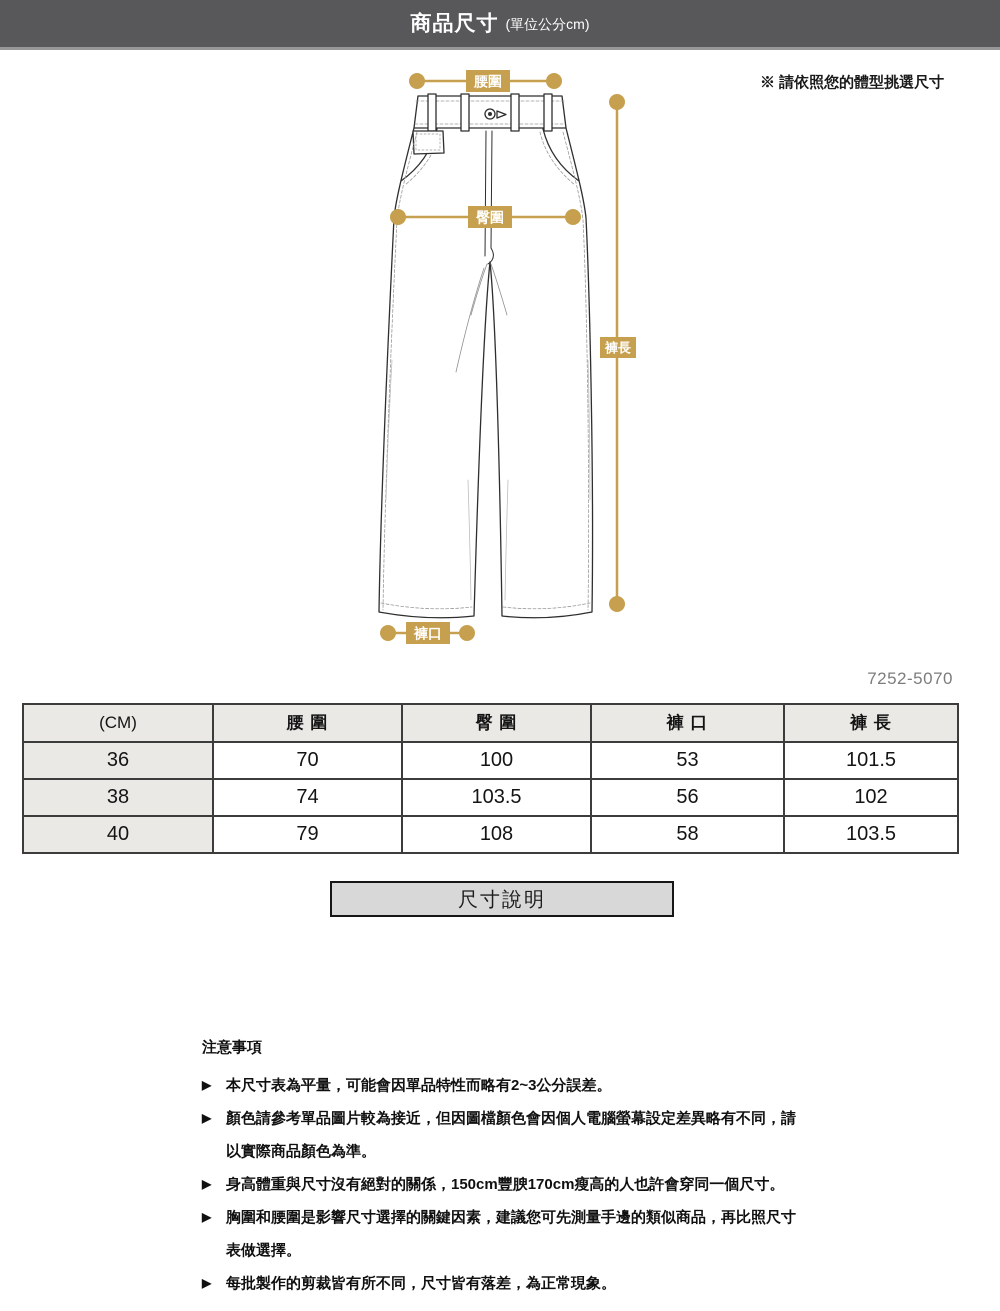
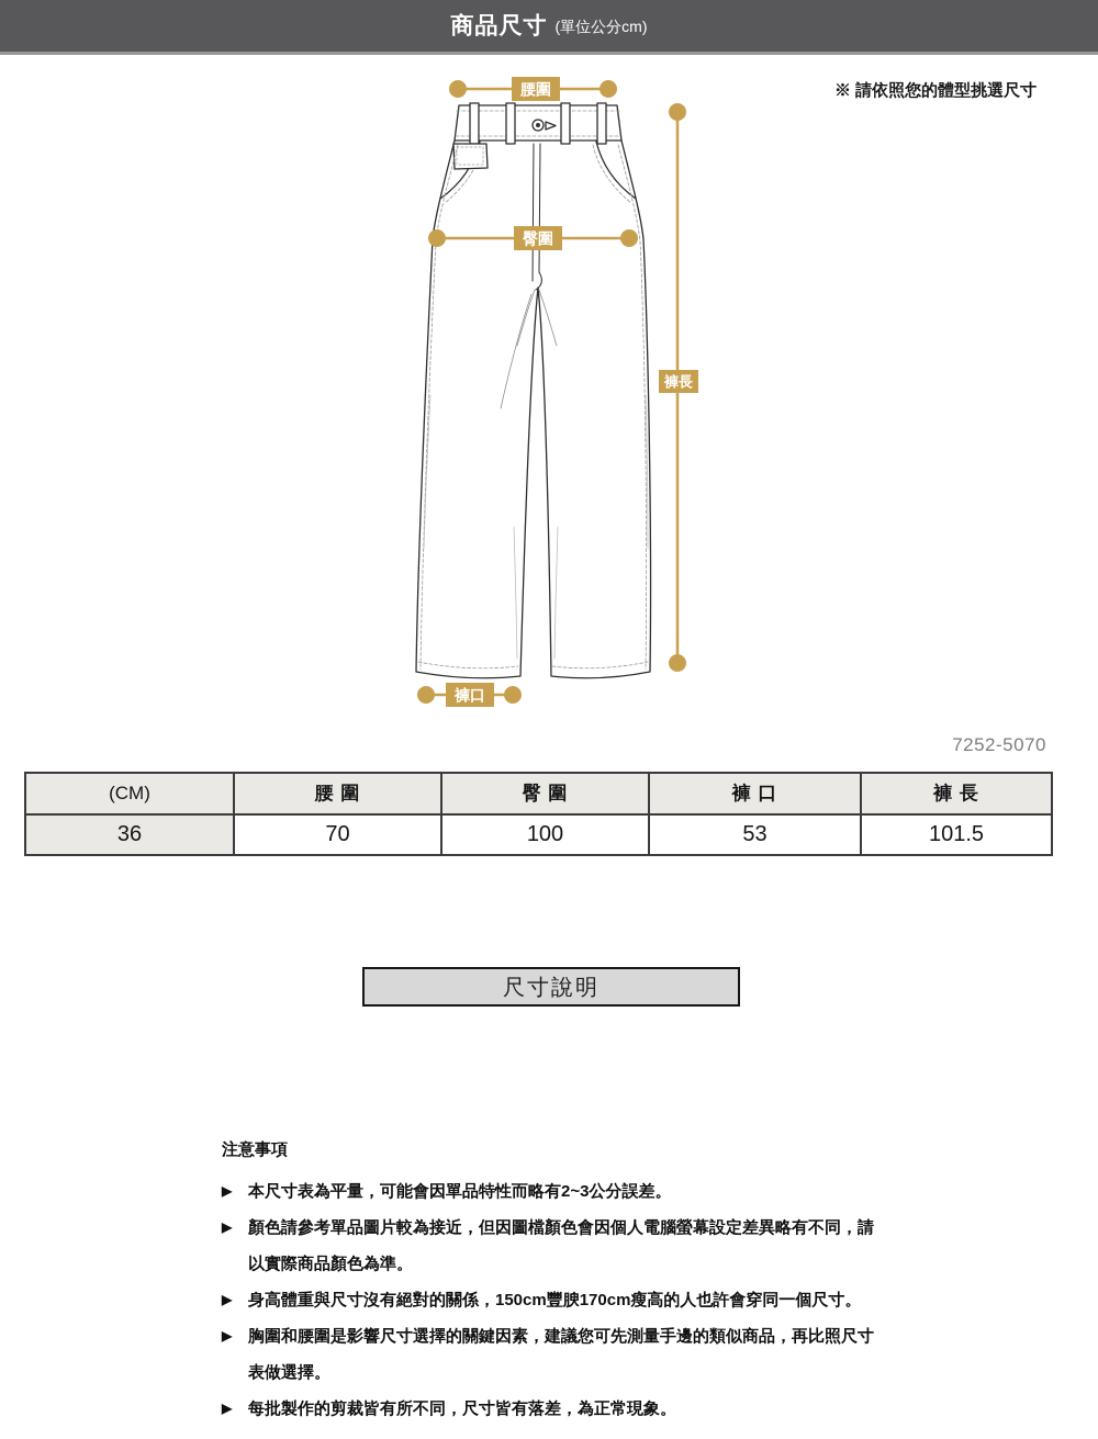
  商品尺寸
  (單位公分cm)
  ※ 請依照您的體型挑選尺寸
  腰圍
  臀圍
  褲長
  褲口
  7252-5070
  (CM)	腰 圍	臀 圍	褲 口	褲 長
  36	70	100	53	101.5
- 38	74	103.5	56	102
- 40	79	108	58	103.5
  尺寸說明
  注意事項
  ▶
  本尺寸表為平量，可能會因單品特性而略有2~3公分誤差。
  ▶
  顏色請參考單品圖片較為接近，但因圖檔顏色會因個人電腦螢幕設定差異略有不同，請以實際商品顏色為準。
  ▶
  身高體重與尺寸沒有絕對的關係，150cm豐腴170cm瘦高的人也許會穿同一個尺寸。
  ▶
  胸圍和腰圍是影響尺寸選擇的關鍵因素，建議您可先測量手邊的類似商品，再比照尺寸表做選擇。
  ▶
  每批製作的剪裁皆有所不同，尺寸皆有落差，為正常現象。
